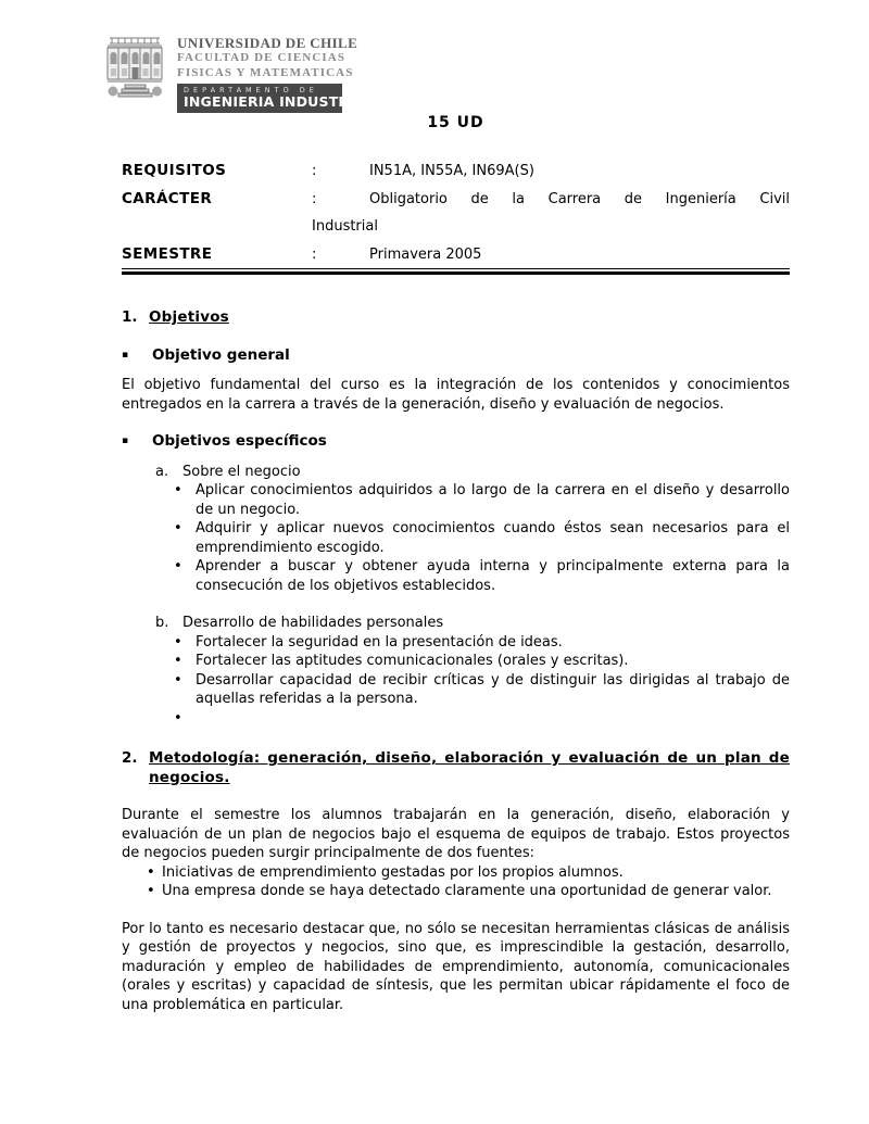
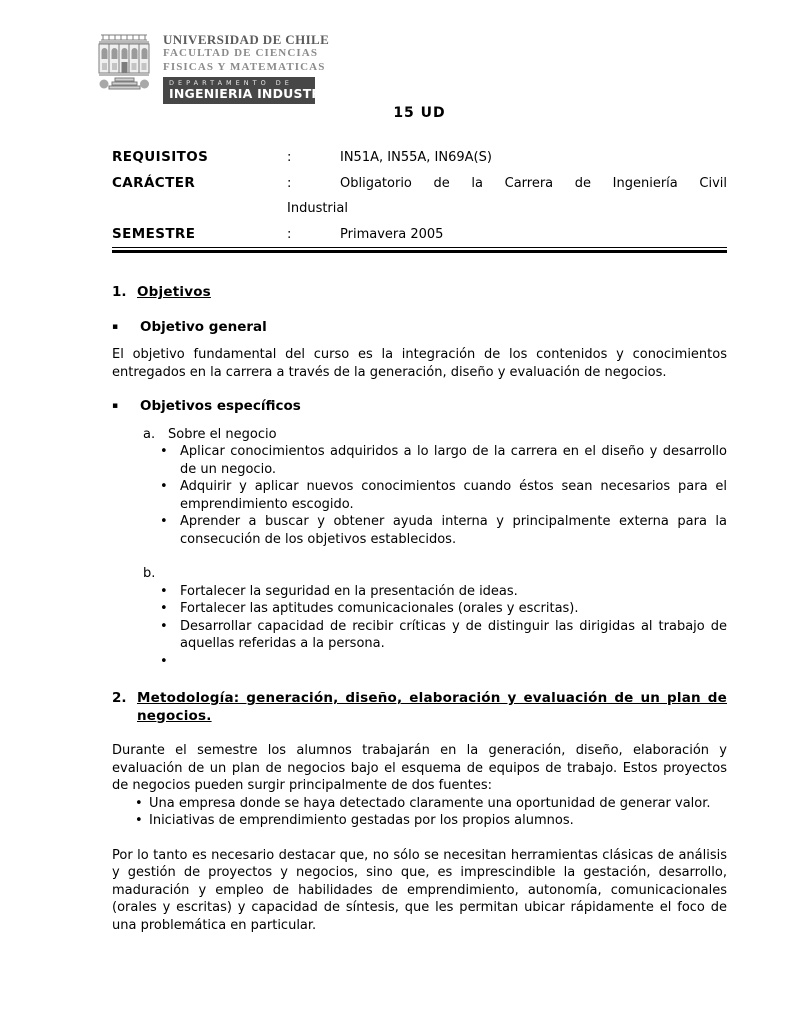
  UNIVERSIDAD DE CHILE
  FACULTAD DE CIENCIAS
  FISICAS Y MATEMATICAS
  DEPARTAMENTO DE
  INGENIERIA INDUSTRIAL
  15 UD
  REQUISITOS
  :
  IN51A, IN55A, IN69A(S)
  CARÁCTER
  :
  Obligatorio de la Carrera de Ingeniería Civil
  Industrial
  SEMESTRE
  :
  Primavera 2005
  1.
  Objetivos
  ▪
  Objetivo general
  El objetivo fundamental del curso es la integración de los contenidos y conocimientos entregados en la carrera a través de la generación, diseño y evaluación de negocios.
  ▪
  Objetivos específicos
  a.
  Sobre el negocio
  •
  Aplicar conocimientos adquiridos a lo largo de la carrera en el diseño y desarrollo de un negocio.
  •
  Adquirir y aplicar nuevos conocimientos cuando éstos sean necesarios para el emprendimiento escogido.
  •
  Aprender a buscar y obtener ayuda interna y principalmente externa para la consecución de los objetivos establecidos.
  b.
- Desarrollo de habilidades personales
  •
  Fortalecer la seguridad en la presentación de ideas.
  •
  Fortalecer las aptitudes comunicacionales (orales y escritas).
  •
  Desarrollar capacidad de recibir críticas y de distinguir las dirigidas al trabajo de aquellas referidas a la persona.
  •
  2.
  Metodología: generación, diseño, elaboración y evaluación de un plan de negocios.
  Durante el semestre los alumnos trabajarán en la generación, diseño, elaboración y evaluación de un plan de negocios bajo el esquema de equipos de trabajo. Estos proyectos de negocios pueden surgir principalmente de dos fuentes:
  •
- Iniciativas de emprendimiento gestadas por los propios alumnos.
+ Una empresa donde se haya detectado claramente una oportunidad de generar valor.
  •
- Una empresa donde se haya detectado claramente una oportunidad de generar valor.
+ Iniciativas de emprendimiento gestadas por los propios alumnos.
  Por lo tanto es necesario destacar que, no sólo se necesitan herramientas clásicas de análisis y gestión de proyectos y negocios, sino que, es imprescindible la gestación, desarrollo, maduración y empleo de habilidades de emprendimiento, autonomía, comunicacionales (orales y escritas) y capacidad de síntesis, que les permitan ubicar rápidamente el foco de una problemática en particular.
